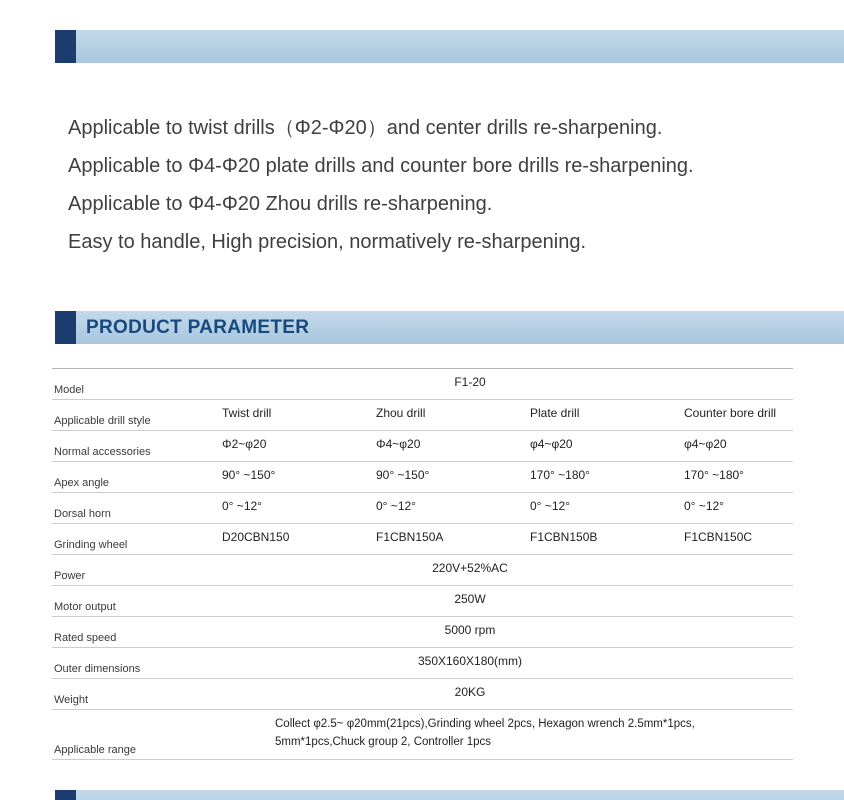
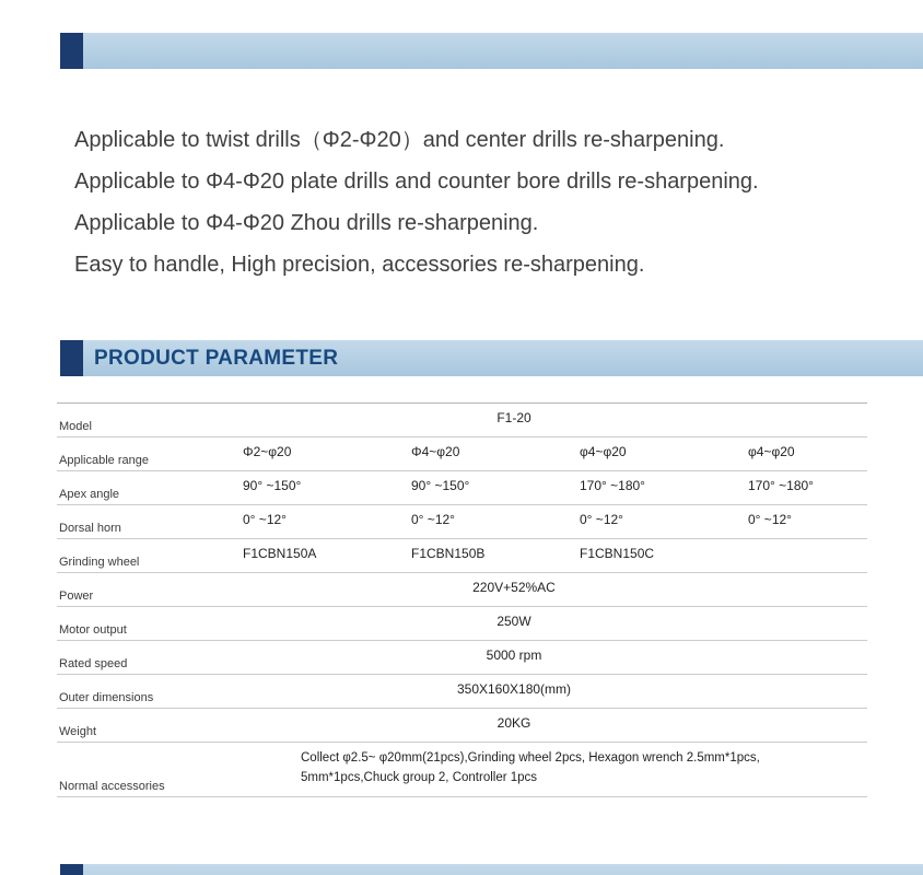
  Applicable to twist drills（Φ2-Φ20）and center drills re-sharpening.
  Applicable to Φ4-Φ20 plate drills and counter bore drills re-sharpening.
  Applicable to Φ4-Φ20 Zhou drills re-sharpening.
- Easy to handle, High precision, normatively re-sharpening.
+ Easy to handle, High precision, accessories re-sharpening.
  PRODUCT PARAMETER
  Model
  F1-20
- Applicable drill style
- Twist drill
- Zhou drill
- Plate drill
- Counter bore drill
- Normal accessories
+ Applicable range
  Φ2~φ20
  Φ4~φ20
  φ4~φ20
  φ4~φ20
  Apex angle
  90° ~150°
  90° ~150°
  170° ~180°
  170° ~180°
  Dorsal horn
  0° ~12°
  0° ~12°
  0° ~12°
  0° ~12°
  Grinding wheel
- D20CBN150
  F1CBN150A
  F1CBN150B
  F1CBN150C
  Power
  220V+52%AC
  Motor output
  250W
  Rated speed
  5000 rpm
  Outer dimensions
  350X160X180(mm)
  Weight
  20KG
- Applicable range
+ Normal accessories
  Collect φ2.5~ φ20mm(21pcs),Grinding wheel 2pcs, Hexagon wrench 2.5mm*1pcs,
  5mm*1pcs,Chuck group 2, Controller 1pcs
